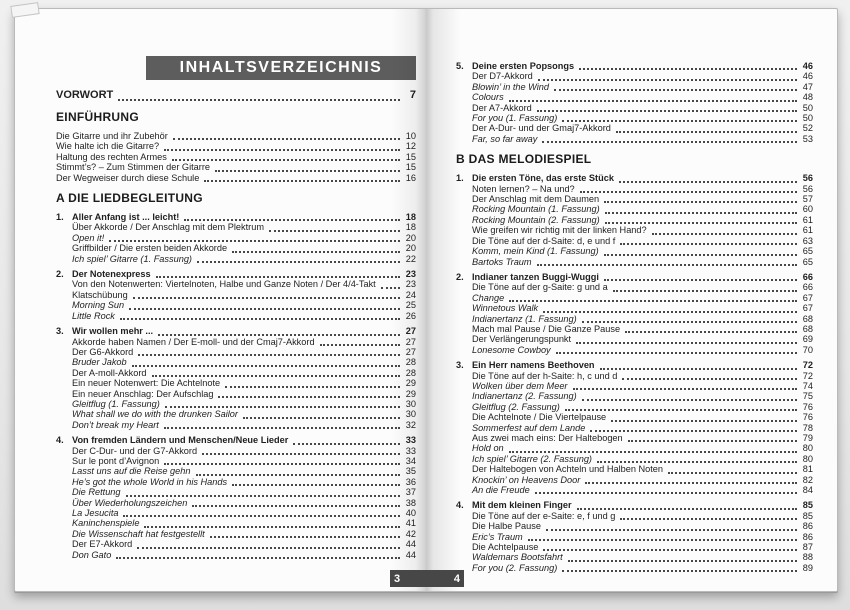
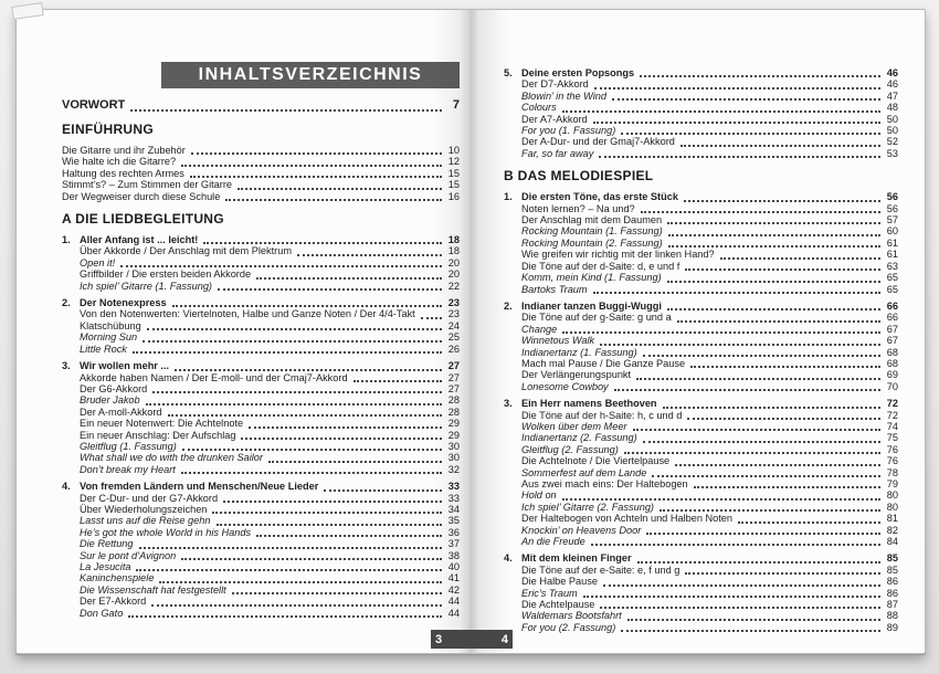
  INHALTSVERZEICHNIS
  VORWORT
  EINFÜHRUNG
  Die Gitarre und ihr Zubehör
  Wie halte ich die Gitarre?
  Haltung des rechten Armes
  Stimmt’s? – Zum Stimmen der Gitarre
  Der Wegweiser durch diese Schule
  A DIE LIEDBEGLEITUNG
  1.
  Aller Anfang ist ... leicht!
  Über Akkorde / Der Anschlag mit dem Plektrum
  Open it!
  Griffbilder / Die ersten beiden Akkorde
  Ich spiel’ Gitarre (1. Fassung)
  2.
  Der Notenexpress
  Von den Notenwerten: Viertelnoten, Halbe und Ganze Noten / Der 4/4-Takt
  Klatschübung
  Morning Sun
  Little Rock
  3.
  Wir wollen mehr ...
  Akkorde haben Namen / Der E-moll- und der Cmaj7-Akkord
  Der G6-Akkord
  Bruder Jakob
  Der A-moll-Akkord
  Ein neuer Notenwert: Die Achtelnote
  Ein neuer Anschlag: Der Aufschlag
  Gleitflug (1. Fassung)
  What shall we do with the drunken Sailor
  Don’t break my Heart
  4.
  Von fremden Ländern und Menschen/Neue Lieder
  Der C-Dur- und der G7-Akkord
- Sur le pont d’Avignon
+ Über Wiederholungszeichen
  Lasst uns auf die Reise gehn
  He’s got the whole World in his Hands
  Die Rettung
- Über Wiederholungszeichen
+ Sur le pont d’Avignon
  La Jesucita
  Kaninchenspiele
  Die Wissenschaft hat festgestellt
  Der E7-Akkord
  Don Gato
  Deine ersten Popsongs
  46
  Der D7-Akkord
  46
  Blowin’ in the Wind
  47
  Colours
  48
  Der A7-Akkord
  50
  For you (1. Fassung)
  50
  Der A-Dur- und der Gmaj7-Akkord
  52
  Far, so far away
  53
  DAS MELODIESPIEL
  Die ersten Töne, das erste Stück
  56
  Noten lernen? – Na und?
  56
  Der Anschlag mit dem Daumen
  57
  Rocking Mountain (1. Fassung)
  60
  Rocking Mountain (2. Fassung)
  61
  Wie greifen wir richtig mit der linken Hand?
  61
  Die Töne auf der d-Saite: d, e und f
  63
  Komm, mein Kind (1. Fassung)
  65
  Bartoks Traum
  65
  Indianer tanzen Buggi-Wuggi
  66
  Die Töne auf der g-Saite: g und a
  66
  Change
  67
  Winnetous Walk
  67
  Indianertanz (1. Fassung)
  68
  Mach mal Pause / Die Ganze Pause
  68
  Der Verlängerungspunkt
  69
  Lonesome Cowboy
  70
  Ein Herr namens Beethoven
  72
  Die Töne auf der h-Saite: h, c und d
  72
  Wolken über dem Meer
  74
  Indianertanz (2. Fassung)
  75
  Gleitflug (2. Fassung)
  76
  Die Achtelnote / Die Viertelpause
  76
  Sommerfest auf dem Lande
  78
  Aus zwei mach eins: Der Haltebogen
  79
  Hold on
  80
  Ich spiel’ Gitarre (2. Fassung)
  80
  Der Haltebogen von Achteln und Halben Noten
  81
  Knockin’ on Heavens Door
  82
  An die Freude
  84
  Mit dem kleinen Finger
  85
  Die Töne auf der e-Saite: e, f und g
  85
  Die Halbe Pause
  86
  Eric’s Traum
  86
  Die Achtelpause
  87
  Waldemars Bootsfahrt
  88
  For you (2. Fassung)
  89
  3
  4
